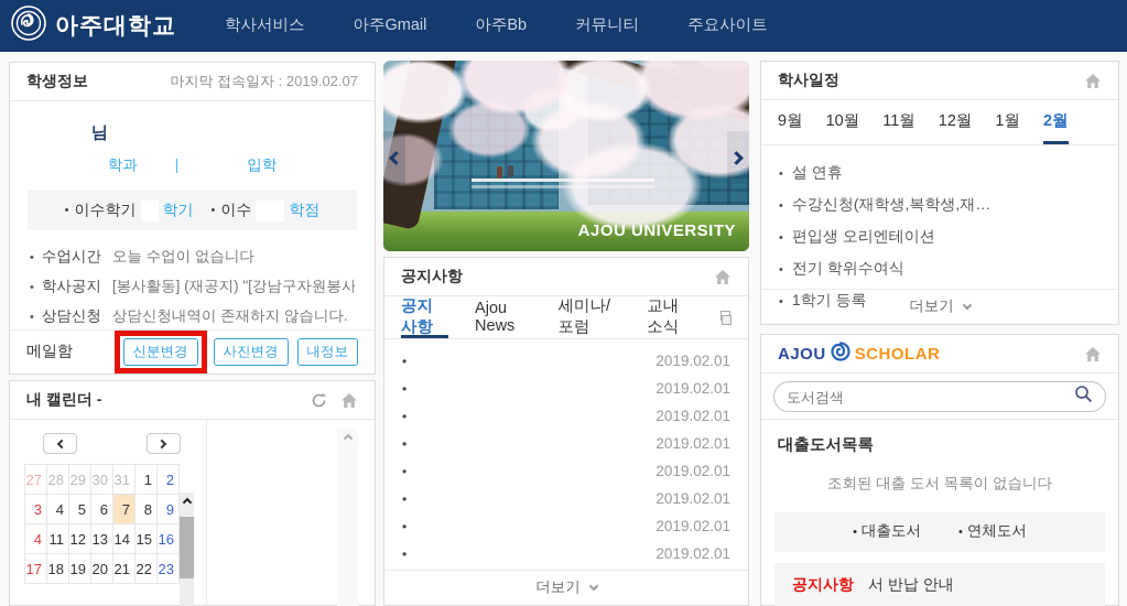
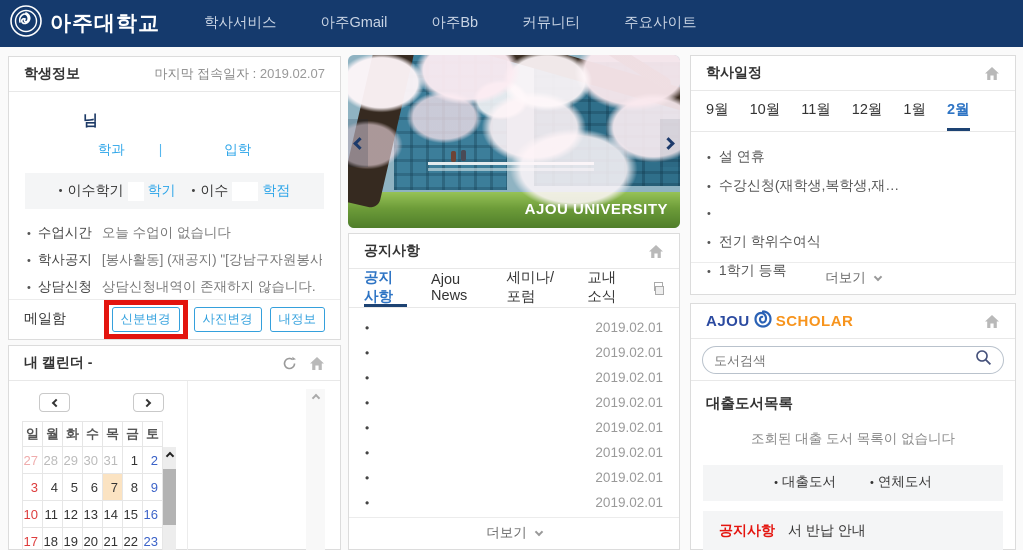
  아주대학교
  학사서비스
  아주Gmail
  아주Bb
  커뮤니티
  주요사이트
  학생정보
  마지막 접속일자 : 2019.02.07
  님
  학과
  |
  입학
  •
  이수학기
  학기
  •
  이수
  학점
  •
  수업시간
  오늘 수업이 없습니다
  •
  학사공지
  [봉사활동] (재공지) "[강남구자원봉사
  •
  상담신청
  상담신청내역이 존재하지 않습니다.
  메일함
  신분변경
  사진변경
  내정보
  내 캘린더 -
+ 일	월	화	수	목	금	토
  27	28	29	30	31	1	2
  3	4	5	6	7	8	9
- 4	11	12	13	14	15	16
+ 10	11	12	13	14	15	16
  17	18	19	20	21	22	23
  AJOU UNIVERSITY
  공지사항
  공지사항
  Ajou News
  세미나/포럼
  교내소식
  •
  2019.02.01
  •
  2019.02.01
  •
  2019.02.01
  •
  2019.02.01
  •
  2019.02.01
  •
  2019.02.01
  •
  2019.02.01
  •
  2019.02.01
  더보기
  학사일정
  9월
  10월
  11월
  12월
  1월
  2월
  •
  설 연휴
  •
  수강신청(재학생,복학생,재…
  •
- 편입생 오리엔테이션
  •
  전기 학위수여식
  •
  1학기 등록
  더보기
  AJOU
  SCHOLAR
  도서검색
  대출도서목록
  조회된 대출 도서 목록이 없습니다
  • 대출도서
  • 연체도서
  공지사항
  서 반납 안내
